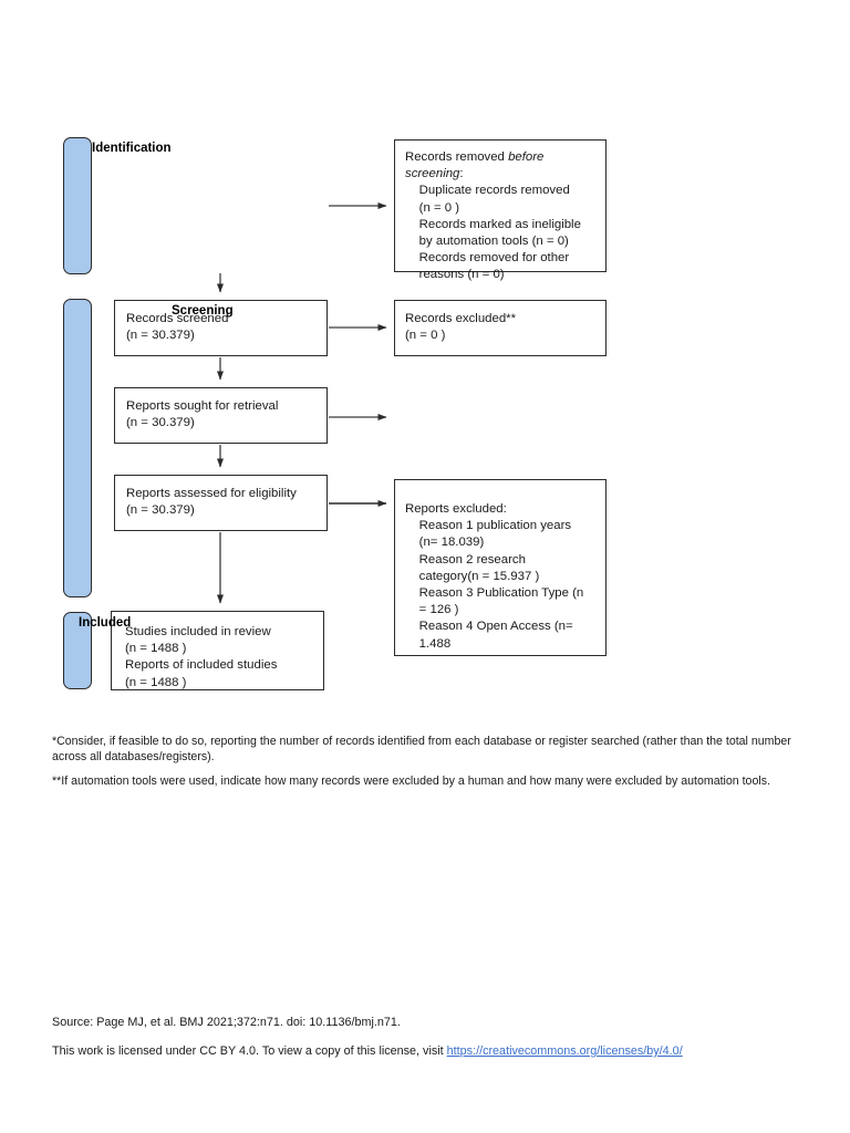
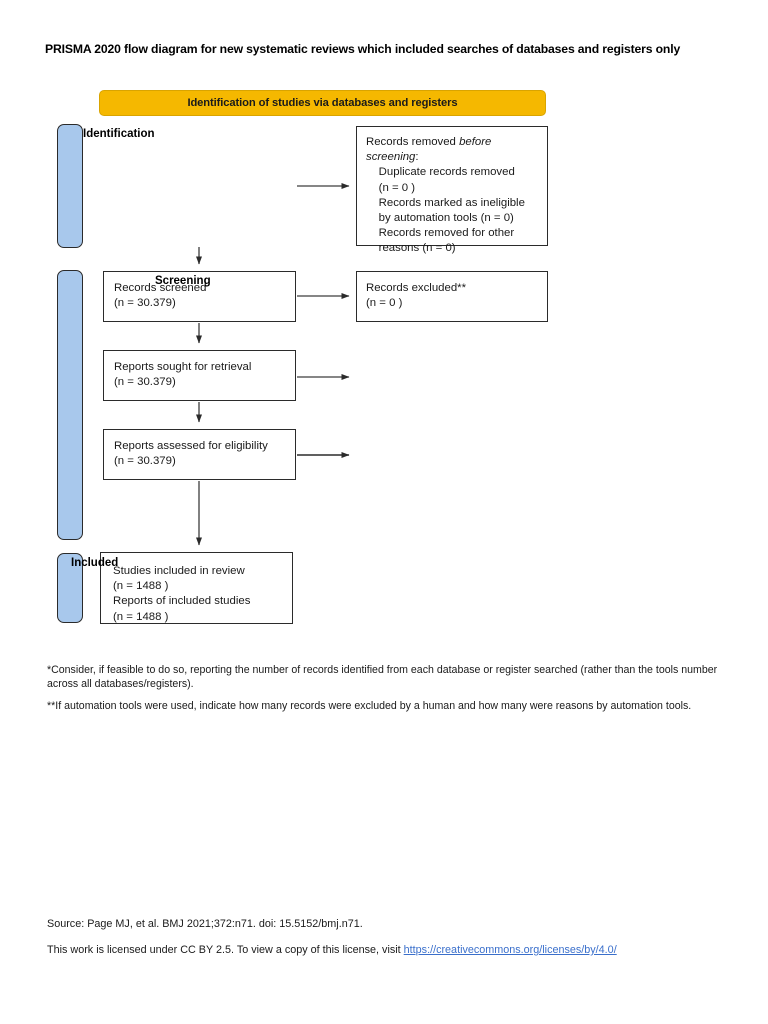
+ PRISMA 2020 flow diagram for new systematic reviews which included searches of databases and registers only
+ Identification of studies via databases and registers
  Identification
  Screening
  Included
  Records screened
  (n = 30.379)
  Reports sought for retrieval
  (n = 30.379)
  Reports assessed for eligibility
  (n = 30.379)
  Studies included in review
  (n = 1488 )
  Reports of included studies
  (n = 1488 )
  Records removed before
  screening: Duplicate records removed
  (n = 0 )
  Records marked as ineligible
  by automation tools (n = 0)
  Records removed for other
  reasons (n = 0)
  Records excluded**
  (n = 0 )
- Reports excluded:
- Reason 1 publication years
- (n= 18.039)
- Reason 2 research
- category(n = 15.937 )
- Reason 3 Publication Type (n
- = 126 )
- Reason 4 Open Access (n=
- 1.488
- *Consider, if feasible to do so, reporting the number of records identified from each database or register searched (rather than the total number across all databases/registers).
+ *Consider, if feasible to do so, reporting the number of records identified from each database or register searched (rather than the tools number across all databases/registers).
- **If automation tools were used, indicate how many records were excluded by a human and how many were excluded by automation tools.
+ **If automation tools were used, indicate how many records were excluded by a human and how many were reasons by automation tools.
- Source: Page MJ, et al. BMJ 2021;372:n71. doi: 10.1136/bmj.n71.
+ Source: Page MJ, et al. BMJ 2021;372:n71. doi: 15.5152/bmj.n71.
- This work is licensed under CC BY 4.0. To view a copy of this license, visit https://creativecommons.org/licenses/by/4.0/
+ This work is licensed under CC BY 2.5. To view a copy of this license, visit https://creativecommons.org/licenses/by/4.0/
